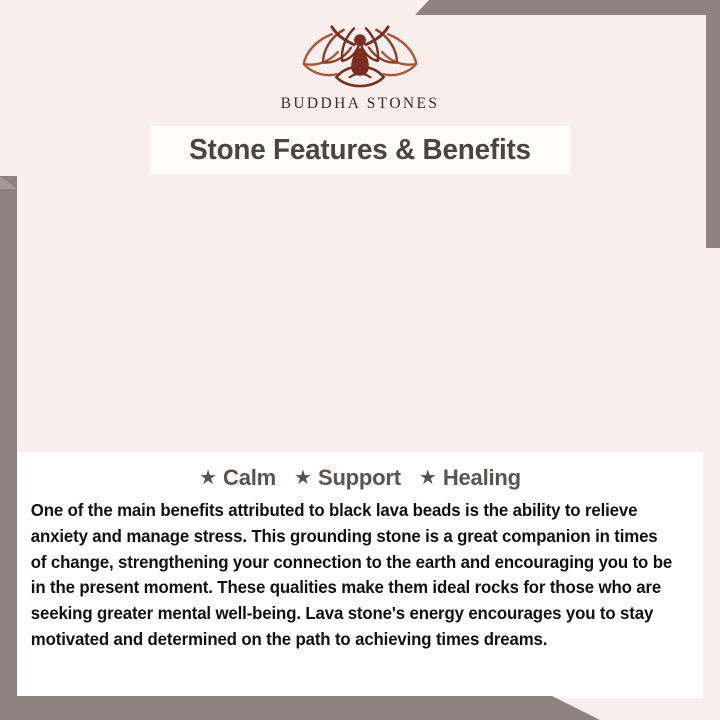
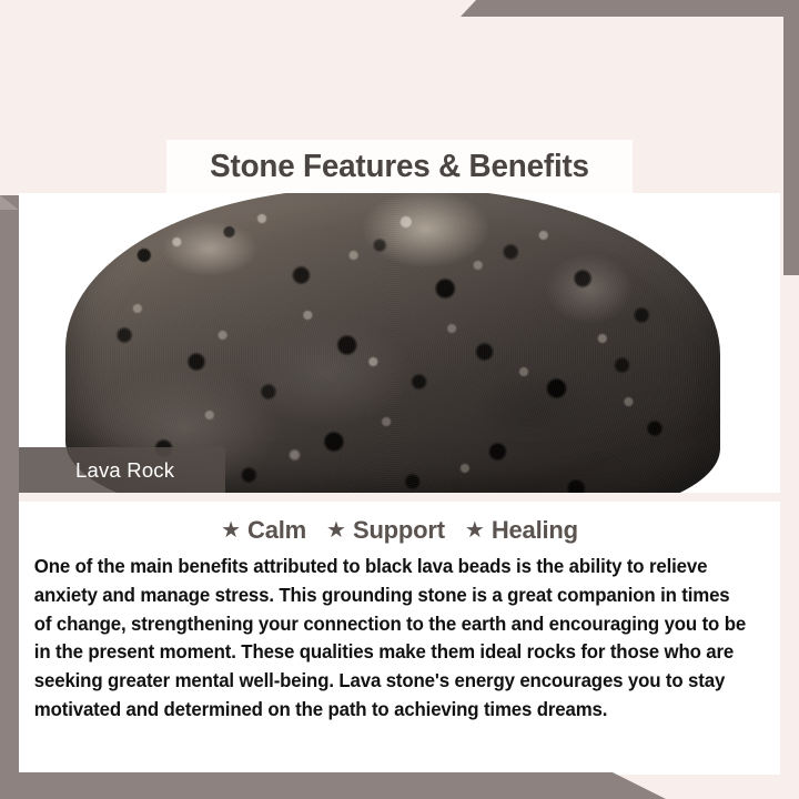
- BUDDHA STONES
  Stone Features & Benefits
+ Lava Rock
  ★
  Calm
  ★
  Support
  ★
  Healing
  One of the main benefits attributed to black lava beads is the ability to relieve anxiety and manage stress. This grounding stone is a great companion in times of change, strengthening your connection to the earth and encouraging you to be in the present moment. These qualities make them ideal rocks for those who are seeking greater mental well-being. Lava stone's energy encourages you to stay motivated and determined on the path to achieving times dreams.
